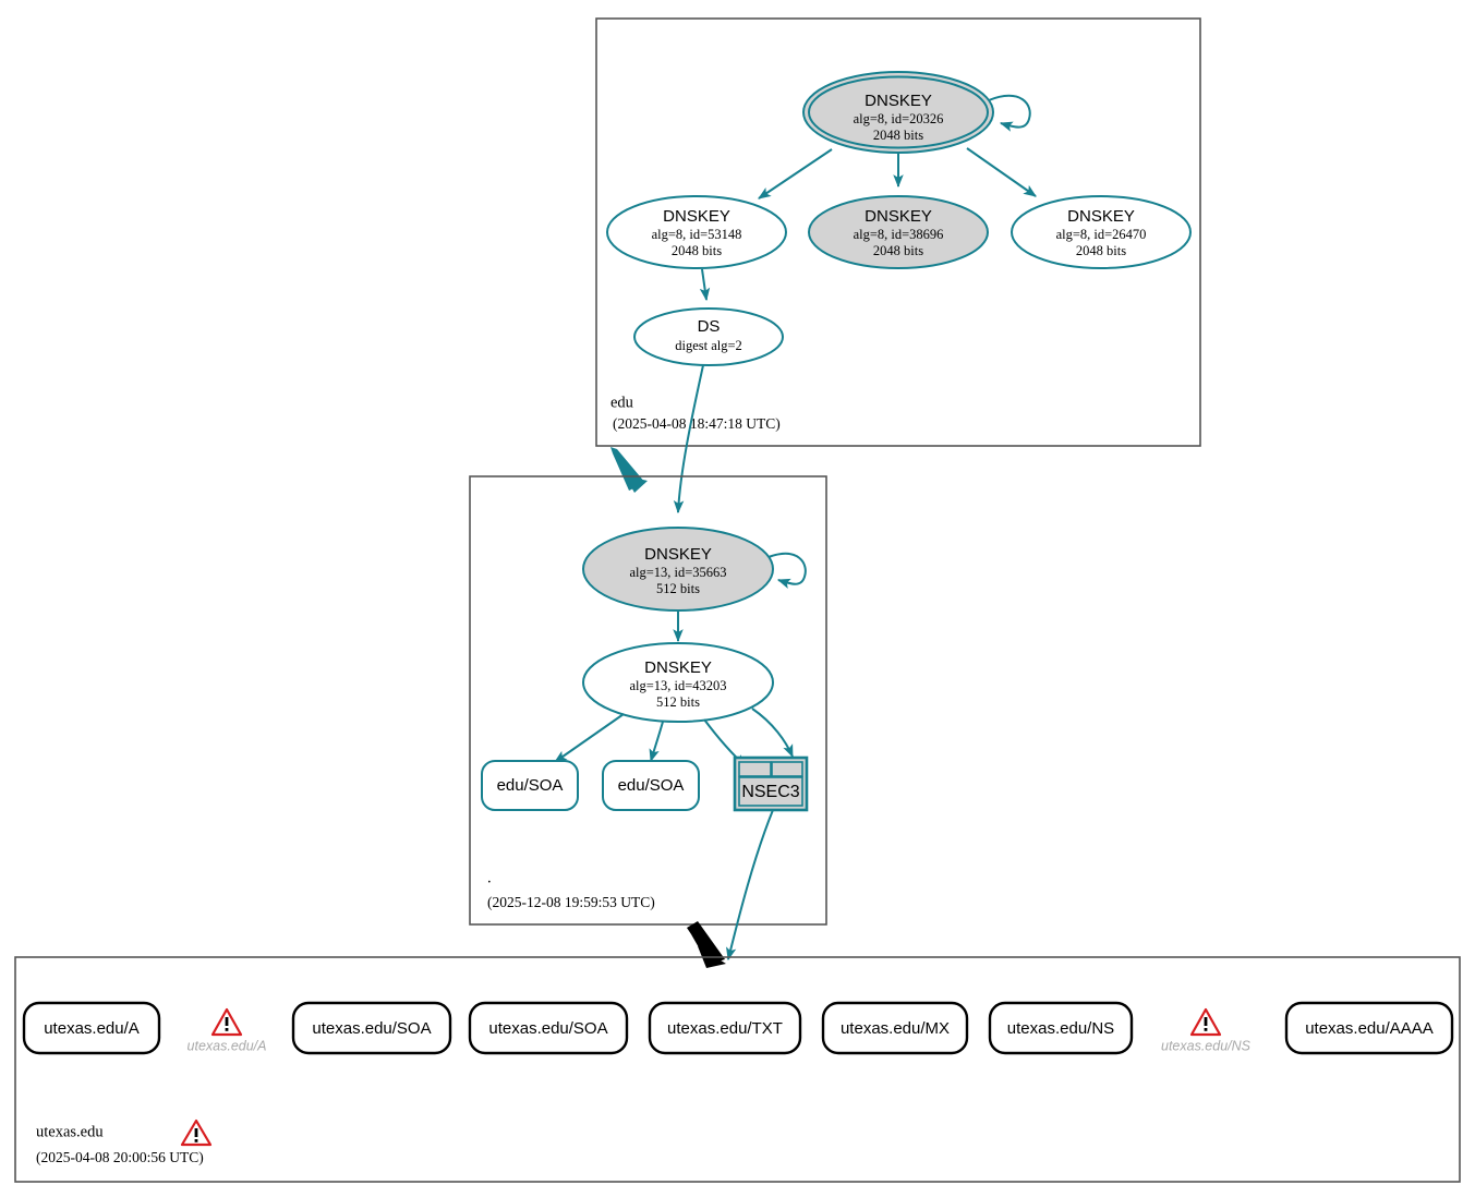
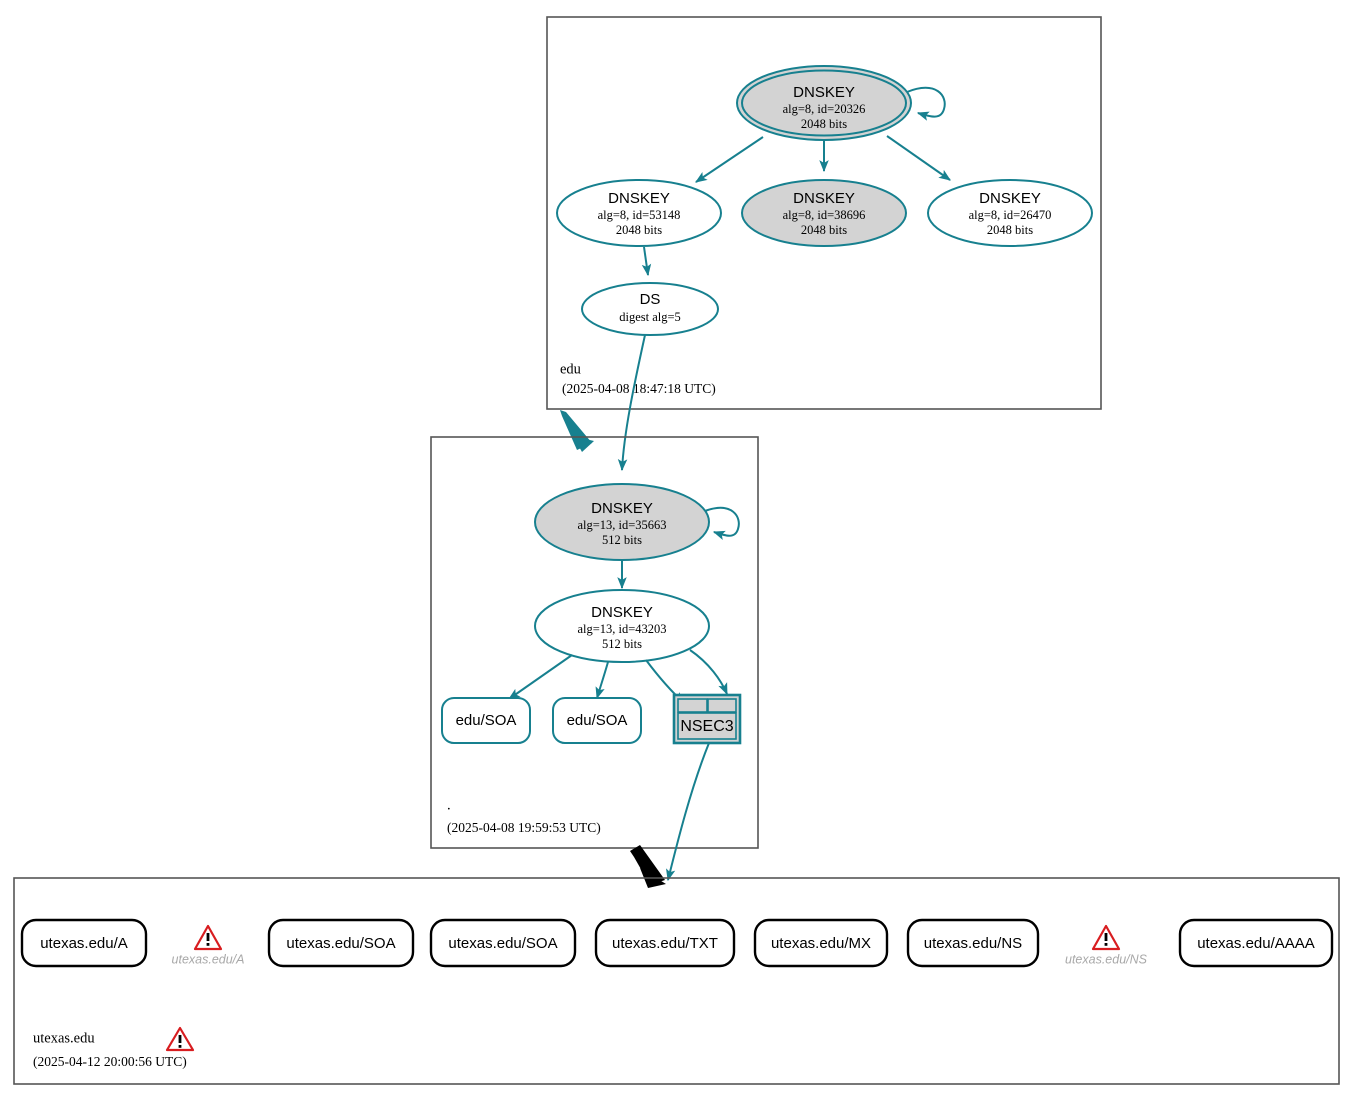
  DNSKEY
  alg=8, id=20326
  2048 bits
  DNSKEY
  alg=8, id=53148
  2048 bits
  DNSKEY
  alg=8, id=38696
  2048 bits
  DNSKEY
  alg=8, id=26470
  2048 bits
  DS
- digest alg=2
+ digest alg=5
  edu
  (2025-04-08 18:47:18 UTC)
  DNSKEY
  alg=13, id=35663
  512 bits
  DNSKEY
  alg=13, id=43203
  512 bits
  edu/SOA
  edu/SOA
  NSEC3
  .
- (2025-12-08 19:59:53 UTC)
+ (2025-04-08 19:59:53 UTC)
  utexas.edu/A
  utexas.edu/A
  utexas.edu/SOA
  utexas.edu/SOA
  utexas.edu/TXT
  utexas.edu/MX
  utexas.edu/NS
  utexas.edu/NS
  utexas.edu/AAAA
  utexas.edu
- (2025-04-08 20:00:56 UTC)
+ (2025-04-12 20:00:56 UTC)
